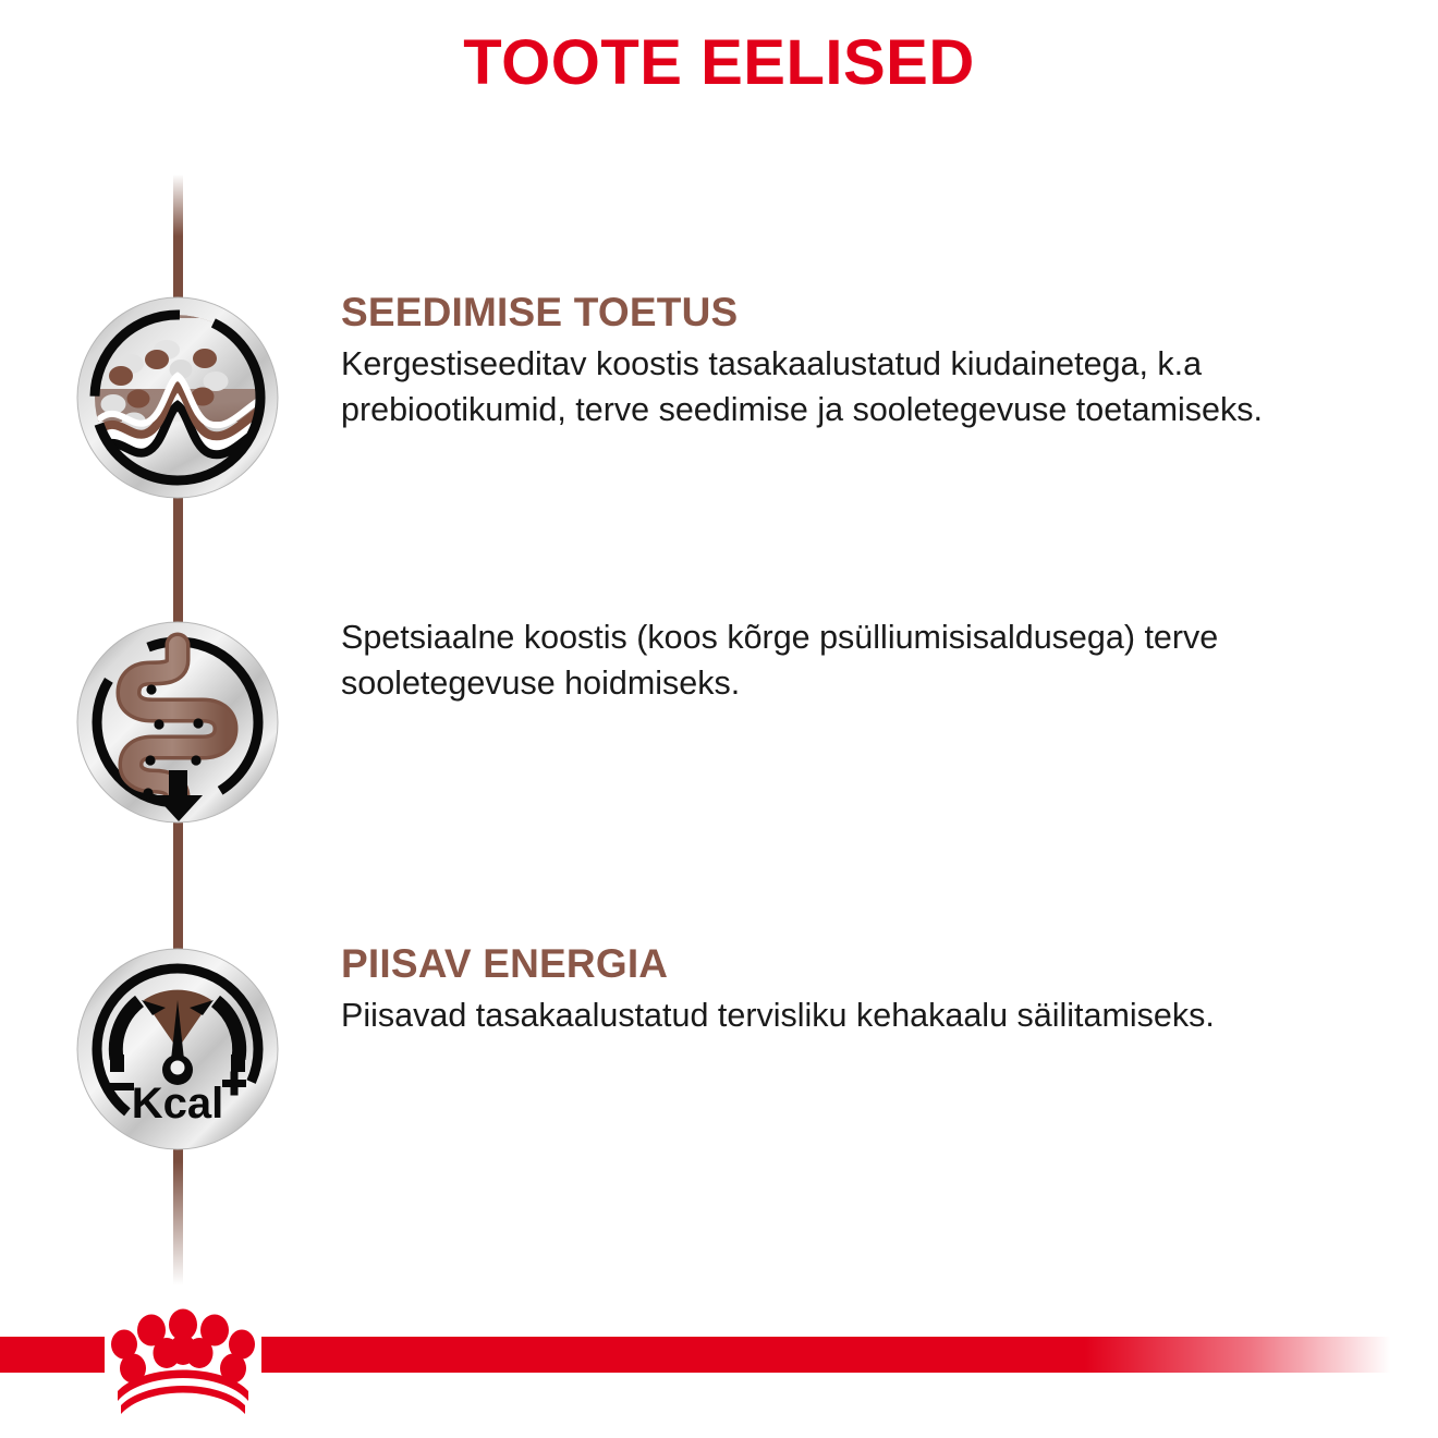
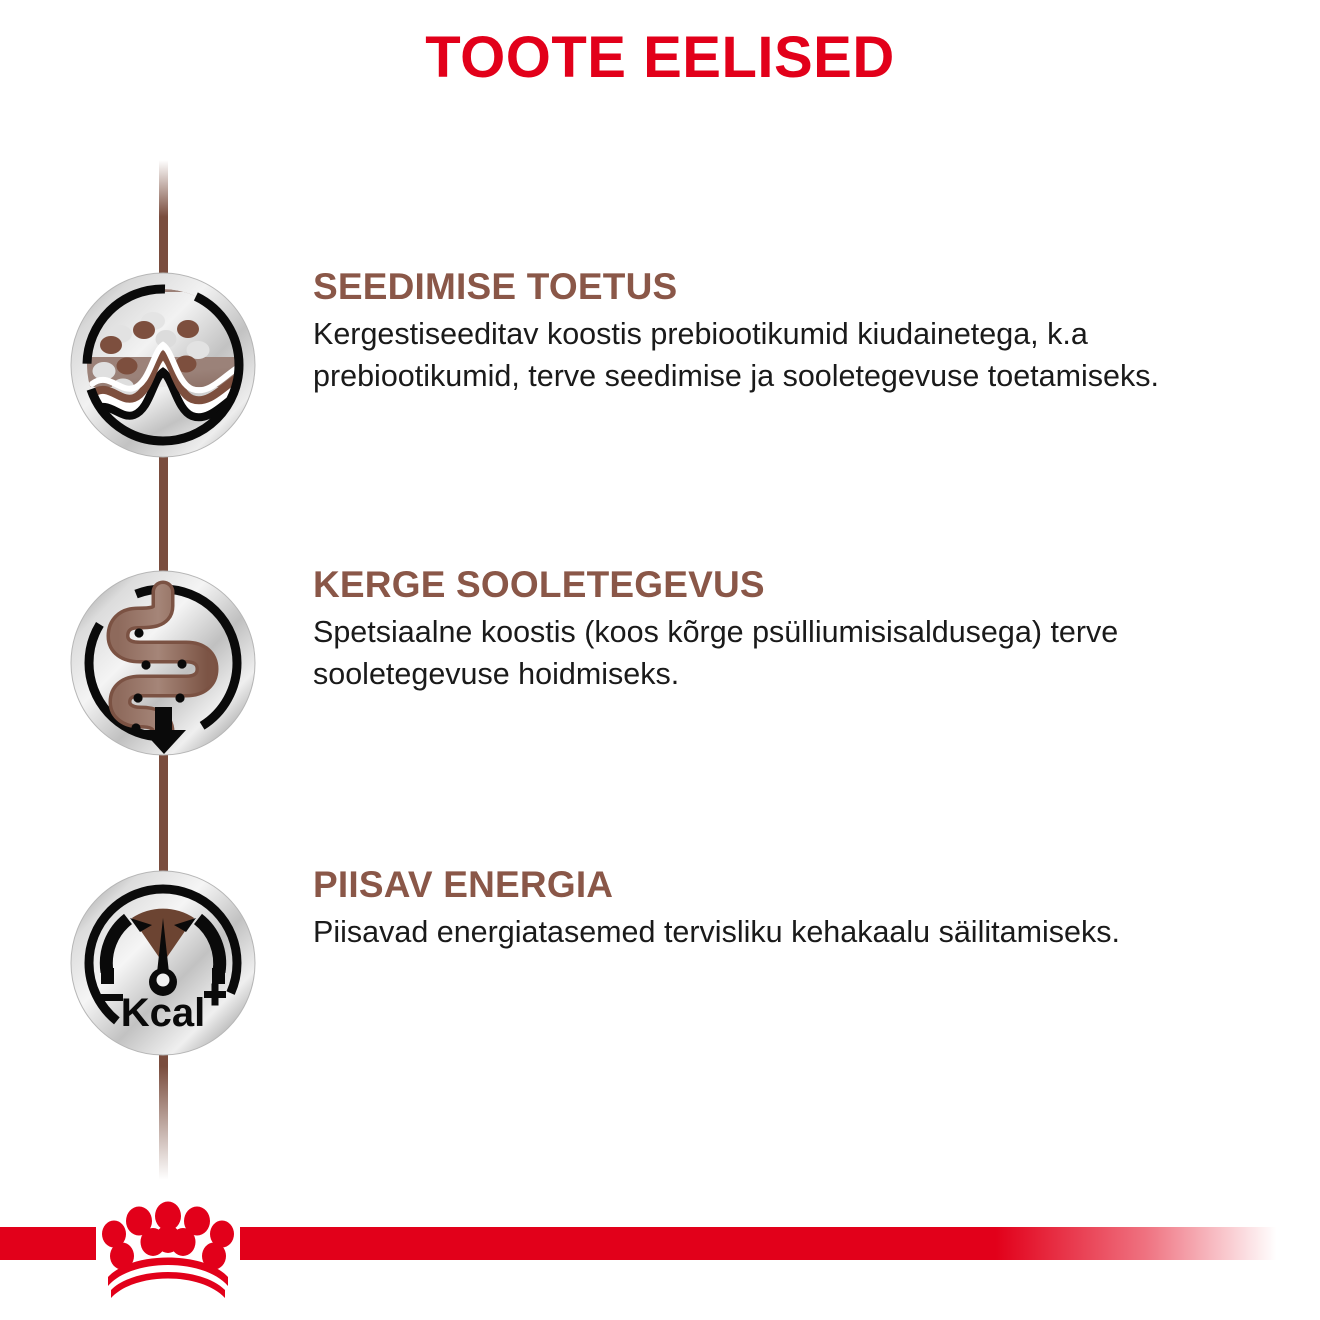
  TOOTE EELISED
  SEEDIMISE TOETUS
- Kergestiseeditav koostis tasakaalustatud kiudainetega, k.a prebiootikumid, terve seedimise ja sooletegevuse toetamiseks.
+ Kergestiseeditav koostis prebiootikumid kiudainetega, k.a prebiootikumid, terve seedimise ja sooletegevuse toetamiseks.
+ KERGE SOOLETEGEVUS
  Spetsiaalne koostis (koos kõrge psülliumisisaldusega) terve sooletegevuse hoidmiseks.
  Kcal
  PIISAV ENERGIA
- Piisavad tasakaalustatud tervisliku kehakaalu säilitamiseks.
+ Piisavad energiatasemed tervisliku kehakaalu säilitamiseks.
